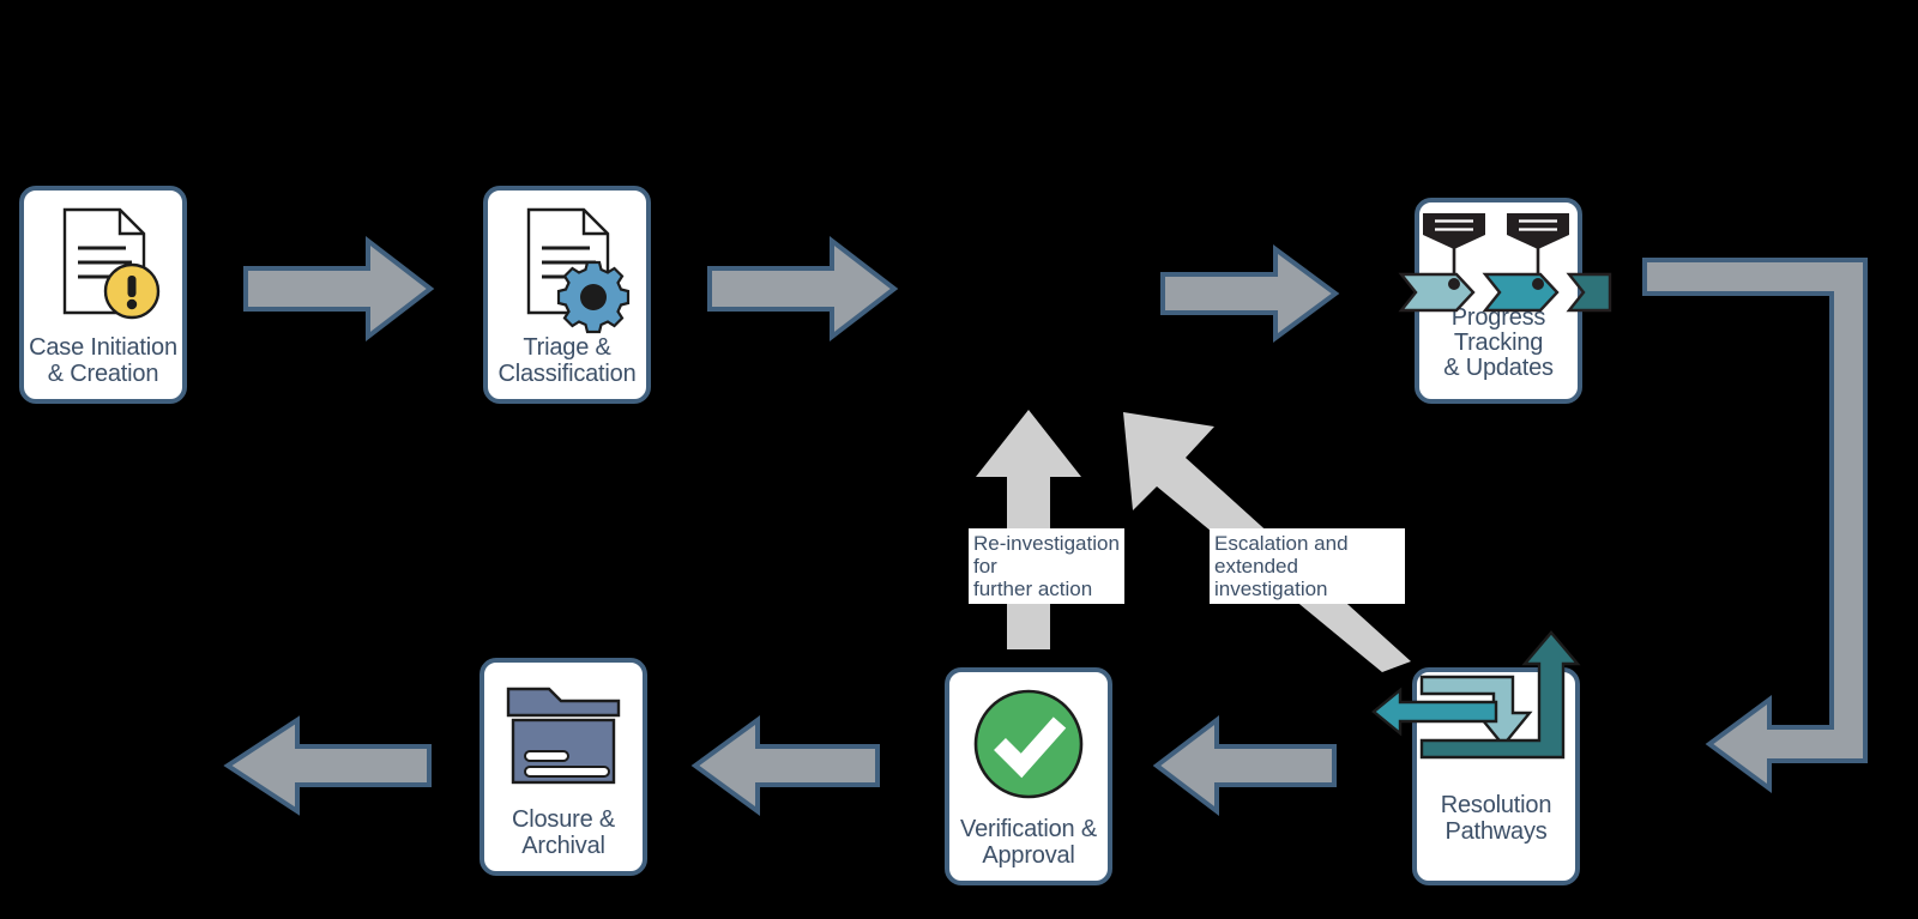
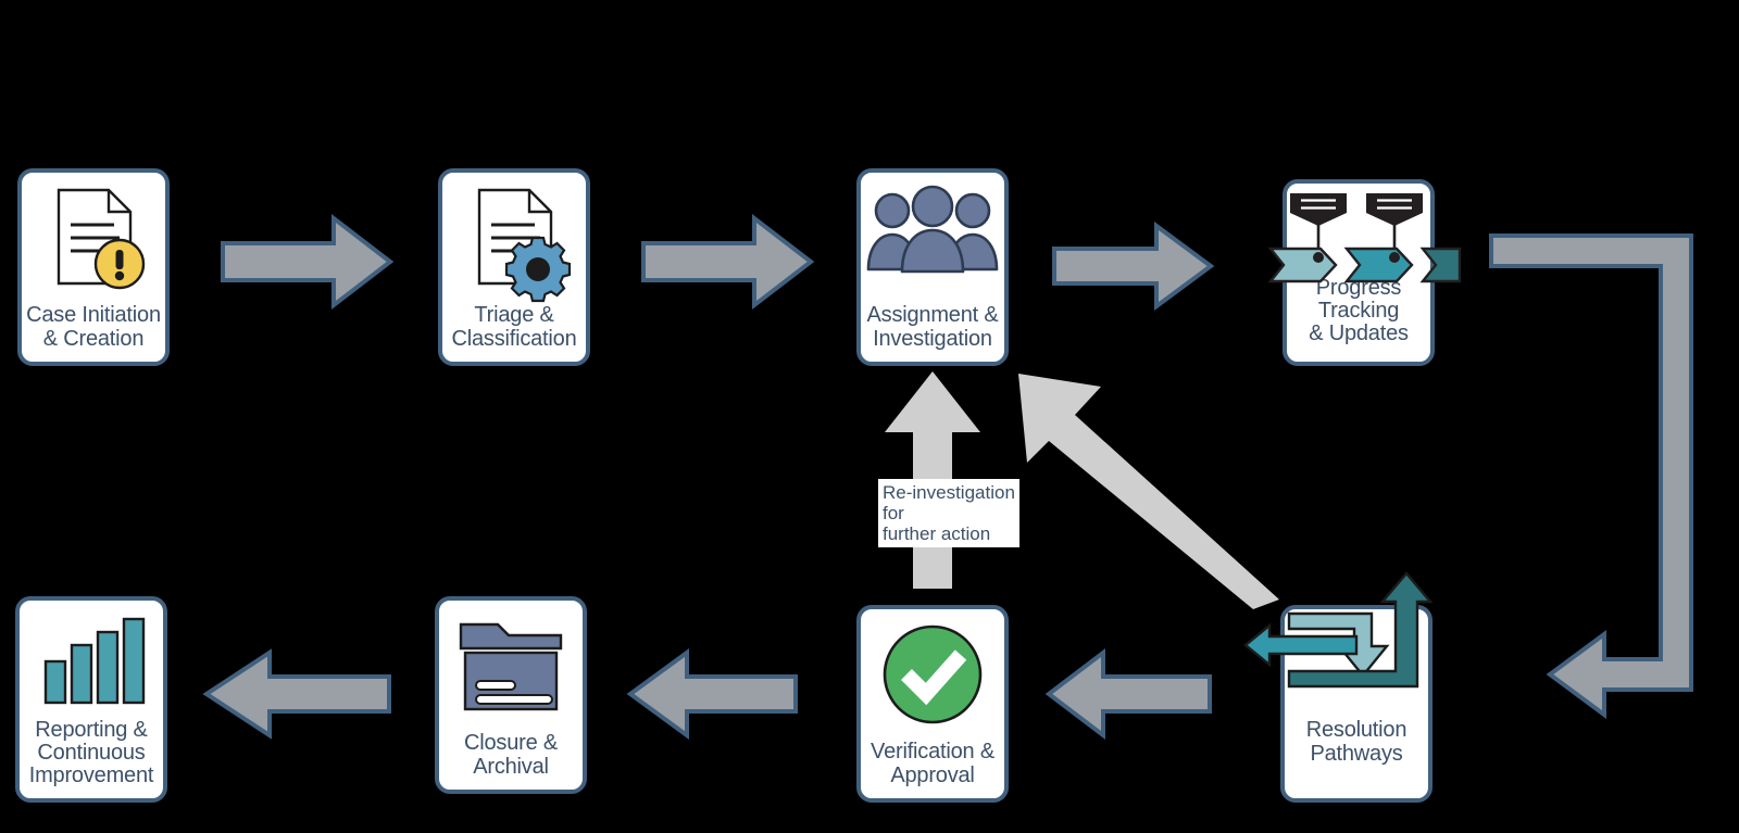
  Case Initiation
  & Creation
  Triage &
  Classification
+ Assignment &
+ Investigation
  Progress
  Tracking
  & Updates
  Resolution
  Pathways
  Verification &
  Approval
  Closure &
  Archival
+ Reporting &
+ Continuous
+ Improvement
  Re-investigation for
  further action
- Escalation and
- extended investigation
